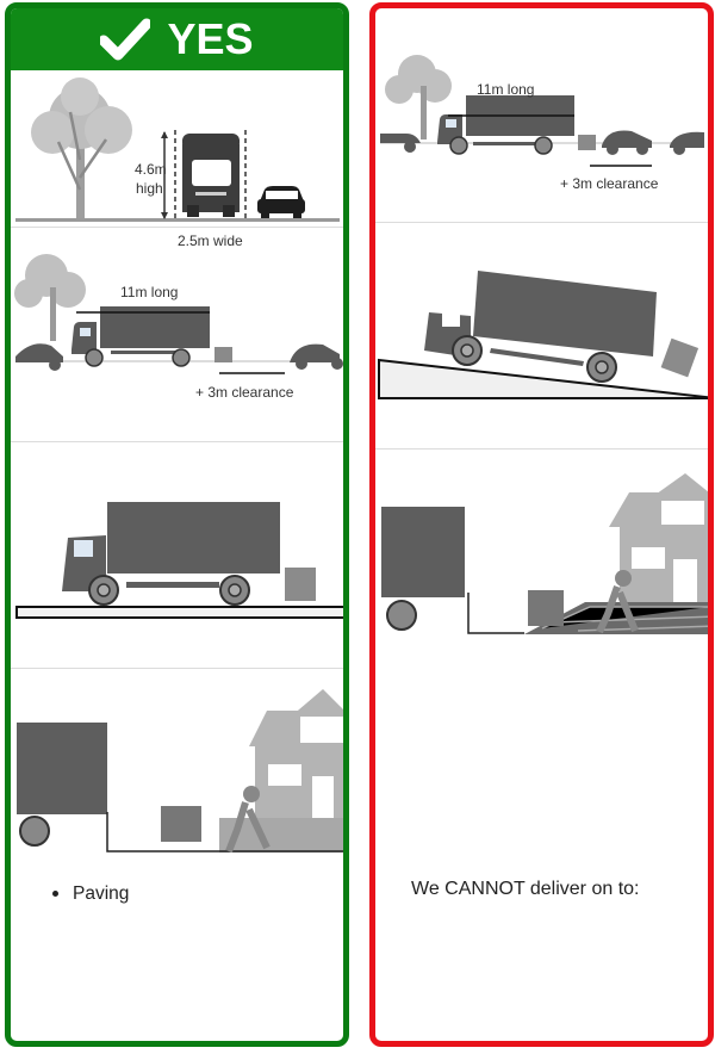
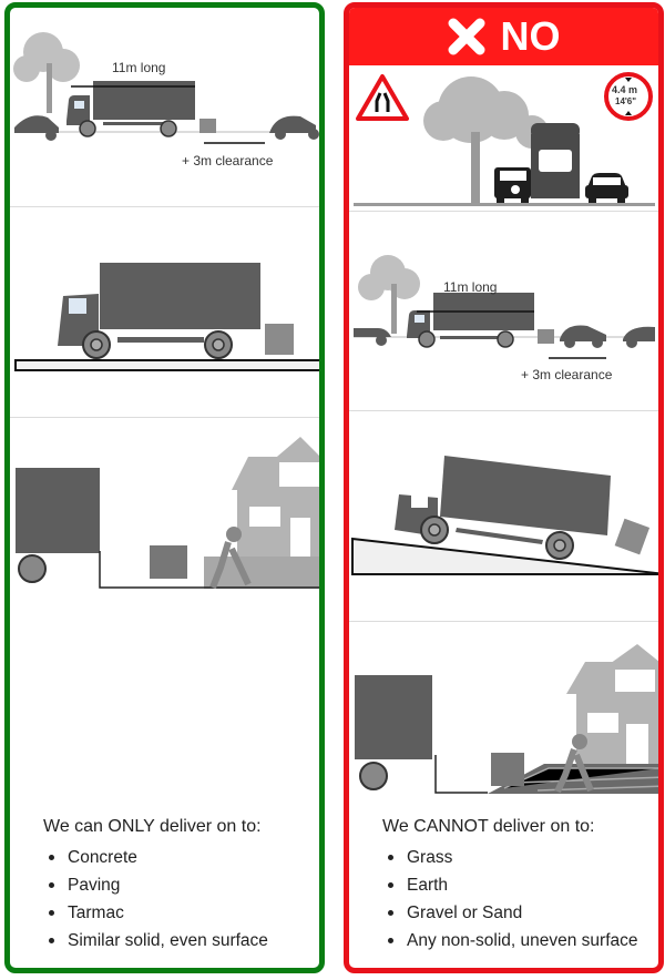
- YES
- 4.6m
- high
- 2.5m wide
  11m long
  + 3m clearance
+ We can ONLY deliver on to:
+ Concrete
  Paving
+ Tarmac
+ Similar solid, even surface
+ NO
+ 4.4 m
+ 14'6"
  11m long
  + 3m clearance
  We CANNOT deliver on to:
+ Grass
+ Earth
+ Gravel or Sand
+ Any non-solid, uneven surface
